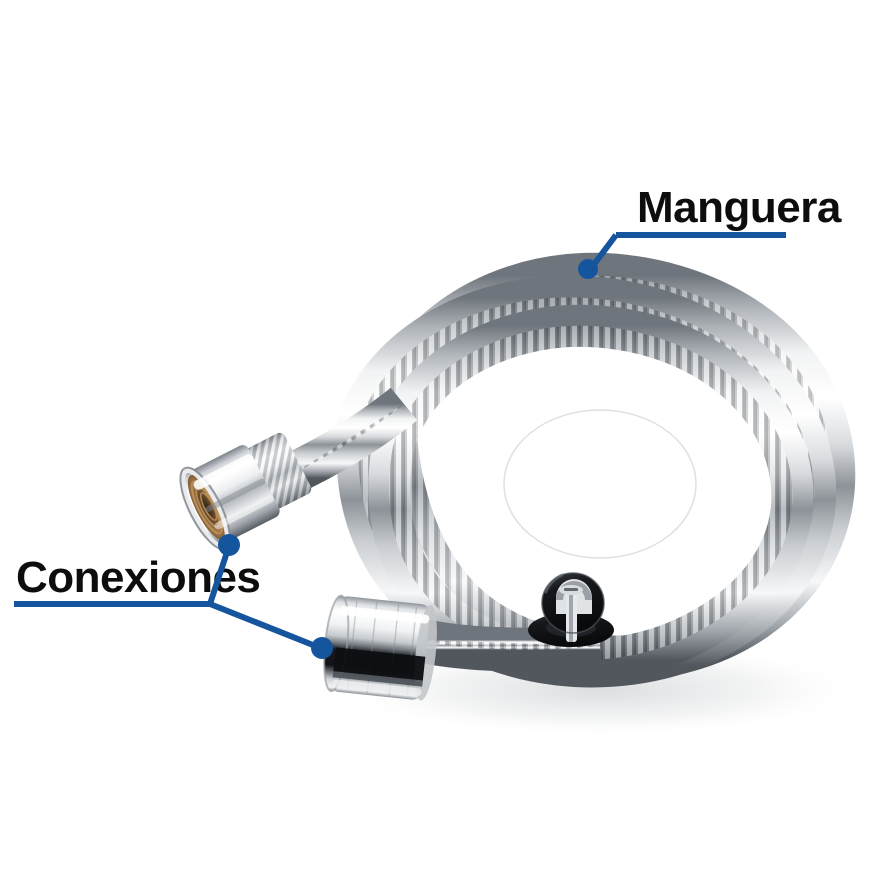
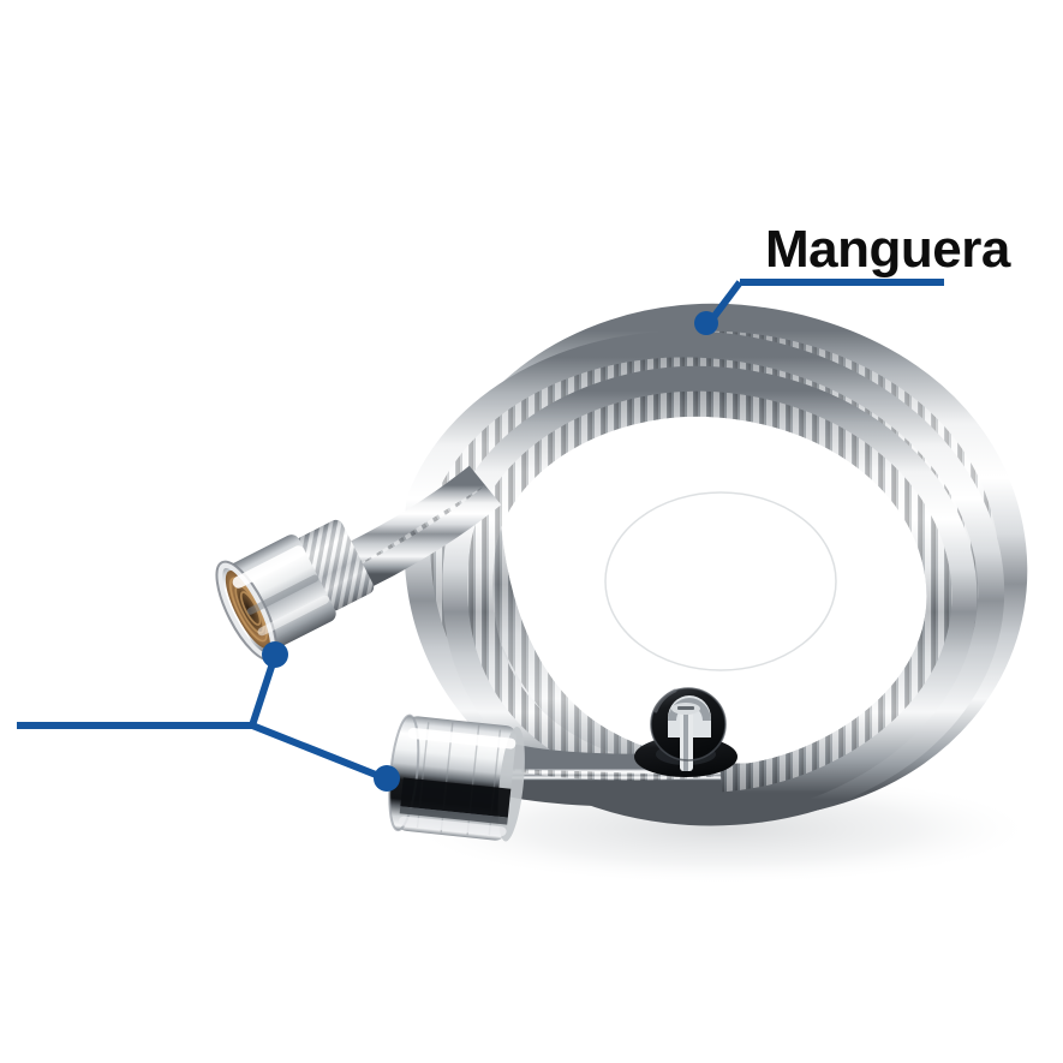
  Manguera
- Conexiones
